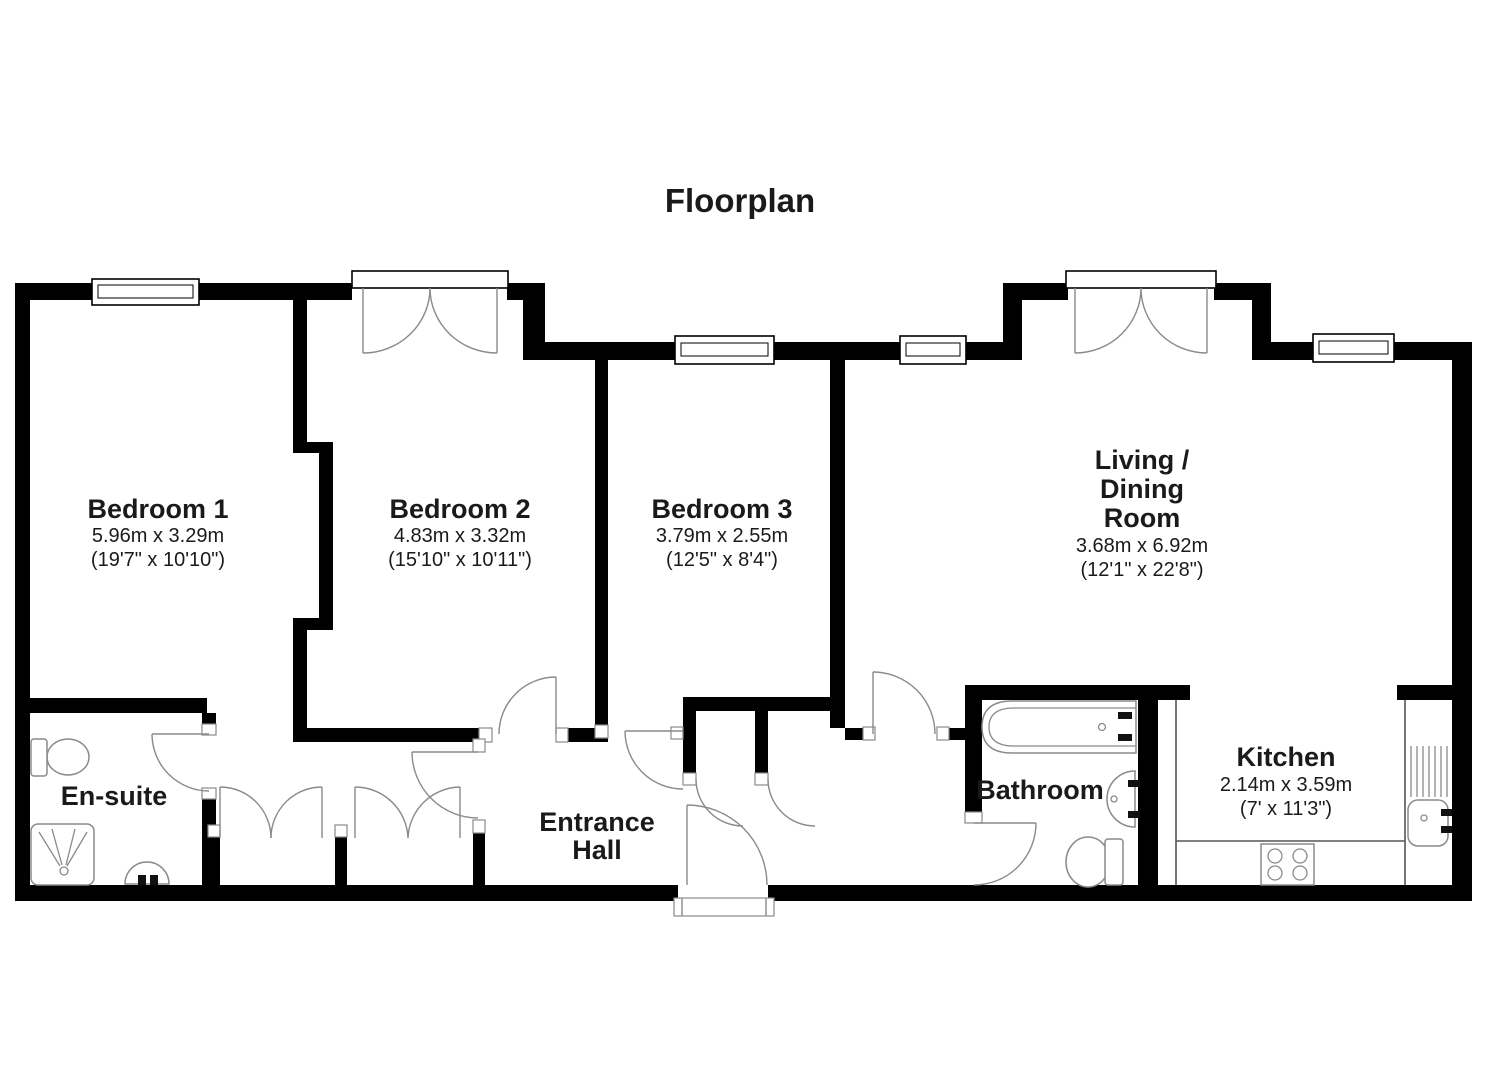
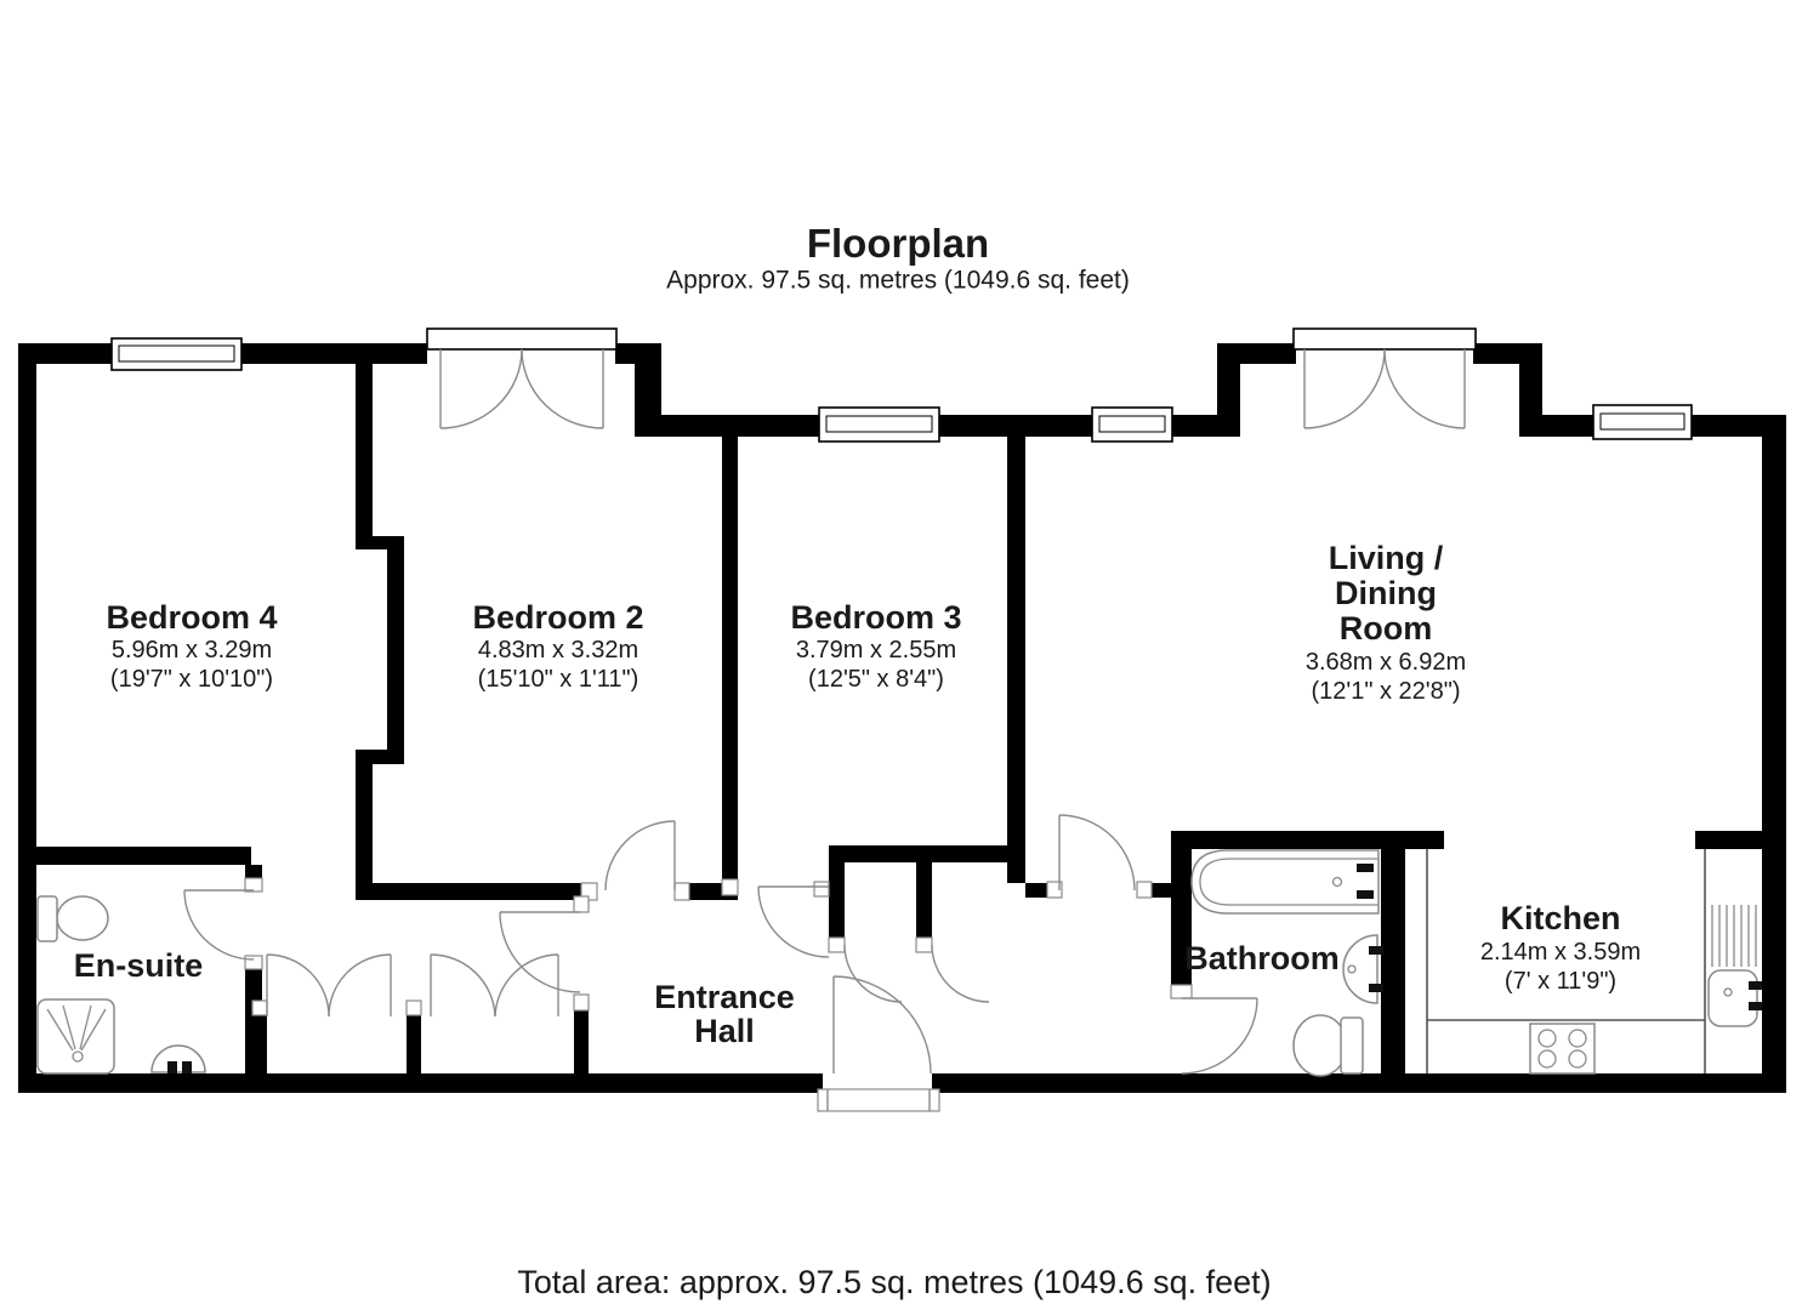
  Floorplan
+ Approx. 97.5 sq. metres (1049.6 sq. feet)
- Bedroom 1
+ Bedroom 4
  5.96m x 3.29m
  (19'7" x 10'10")
  Bedroom 2
  4.83m x 3.32m
- (15'10" x 10'11")
+ (15'10" x 1'11")
  Bedroom 3
  3.79m x 2.55m
  (12'5" x 8'4")
  Living /
  Dining
  Room
  3.68m x 6.92m
  (12'1" x 22'8")
  En-suite
  Entrance
  Hall
  Bathroom
  Kitchen
  2.14m x 3.59m
- (7' x 11'3")
+ (7' x 11'9")
+ Total area: approx. 97.5 sq. metres (1049.6 sq. feet)
